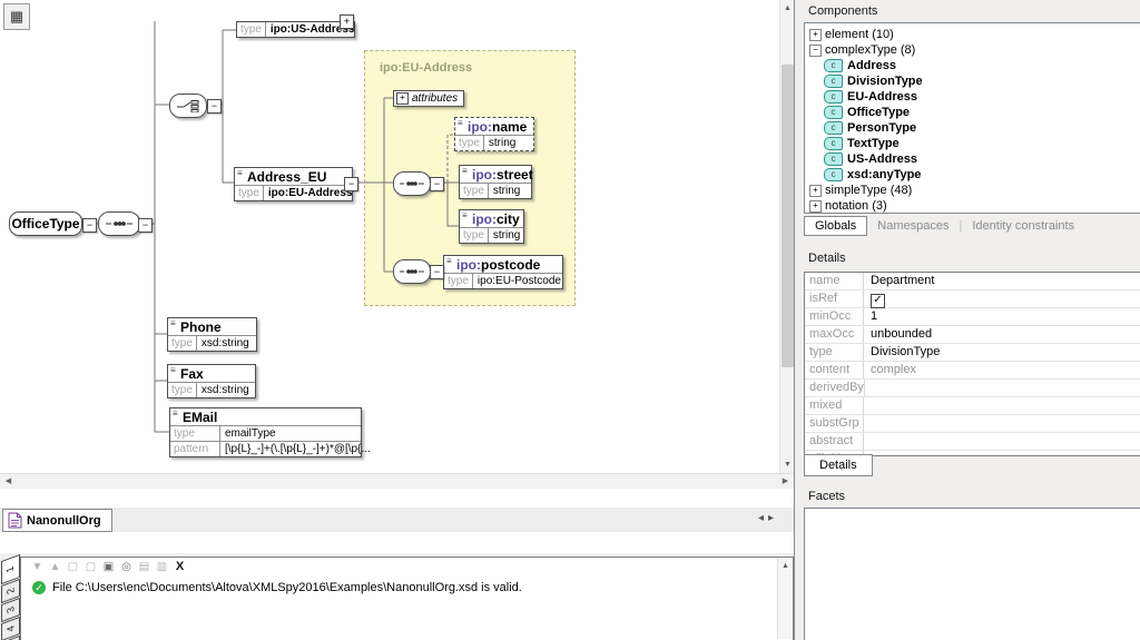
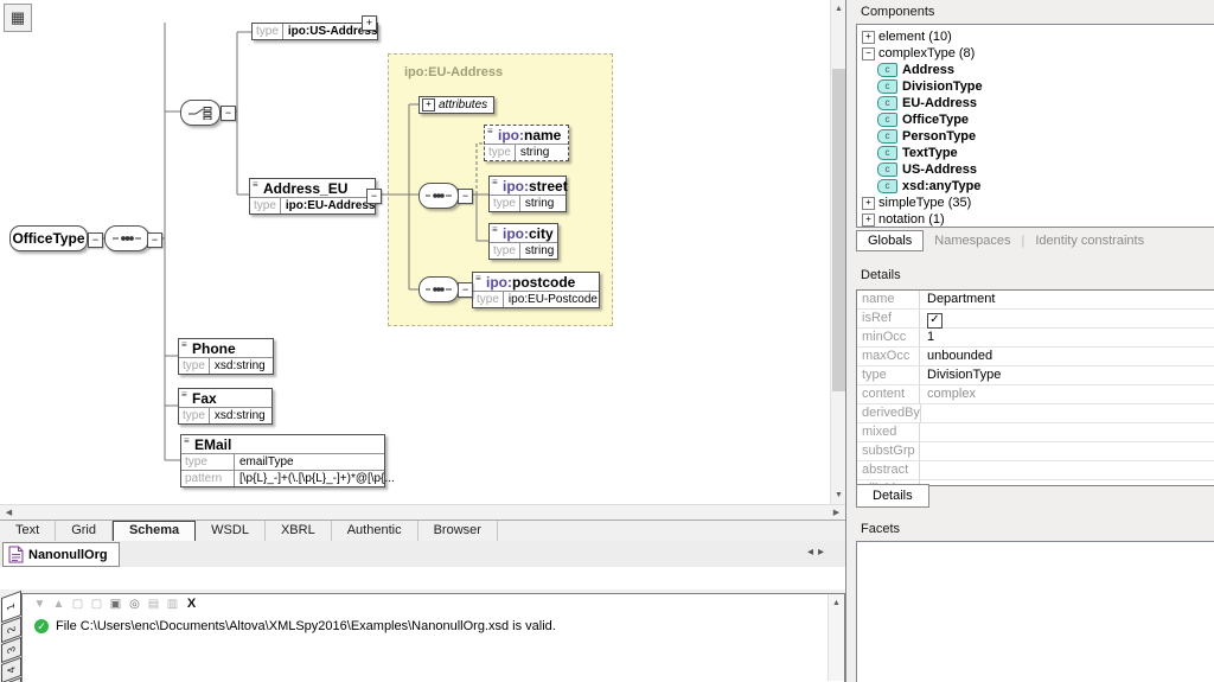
  ▦
  ipo:EU-Address
  OfficeType
  −
  −
  −
  type
  ipo:US-Address
  +
  ≡
  Address_EU
  type
  ipo:EU-Address
  −
  +
  attributes
  −
  ≡
  ipo:name
  type
  string
  ≡
  ipo:street
  type
  string
  ≡
  ipo:city
  type
  string
  −
  ≡
  ipo:postcode
  type
  ipo:EU-Postcode
  ≡
  Phone
  type
  xsd:string
  ≡
  Fax
  type
  xsd:string
  ≡
  EMail
  type
  emailType
  pattern
  [\p{L}_-]+(\.[\p{L}_-]+)*@[\p{...
+ Text
+ Grid
+ Schema
+ WSDL
+ XBRL
+ Authentic
+ Browser
  NanonullOrg
  ◂▸
  ▼
  ▲
  ▢
  ▢
  ▣
  ◎
  ▤
  ▥
  X
  ✓
  File C:\Users\enc\Documents\Altova\XMLSpy2016\Examples\NanonullOrg.xsd is valid.
  Components
  +
  element (10)
  −
  complexType (8)
  c
  Address
  c
  DivisionType
  c
  EU-Address
  c
  OfficeType
  c
  PersonType
  c
  TextType
  c
  US-Address
  c
  xsd:anyType
  +
- simpleType (48)
+ simpleType (35)
  +
- notation (3)
+ notation (1)
  Globals
  Namespaces
  |
  Identity constraints
  Details
  name
  Department
  isRef
  ✓
  minOcc
  1
  maxOcc
  unbounded
  type
  DivisionType
  content
  complex
  derivedBy
  mixed
  substGrp
  abstract
  Details
  Facets
